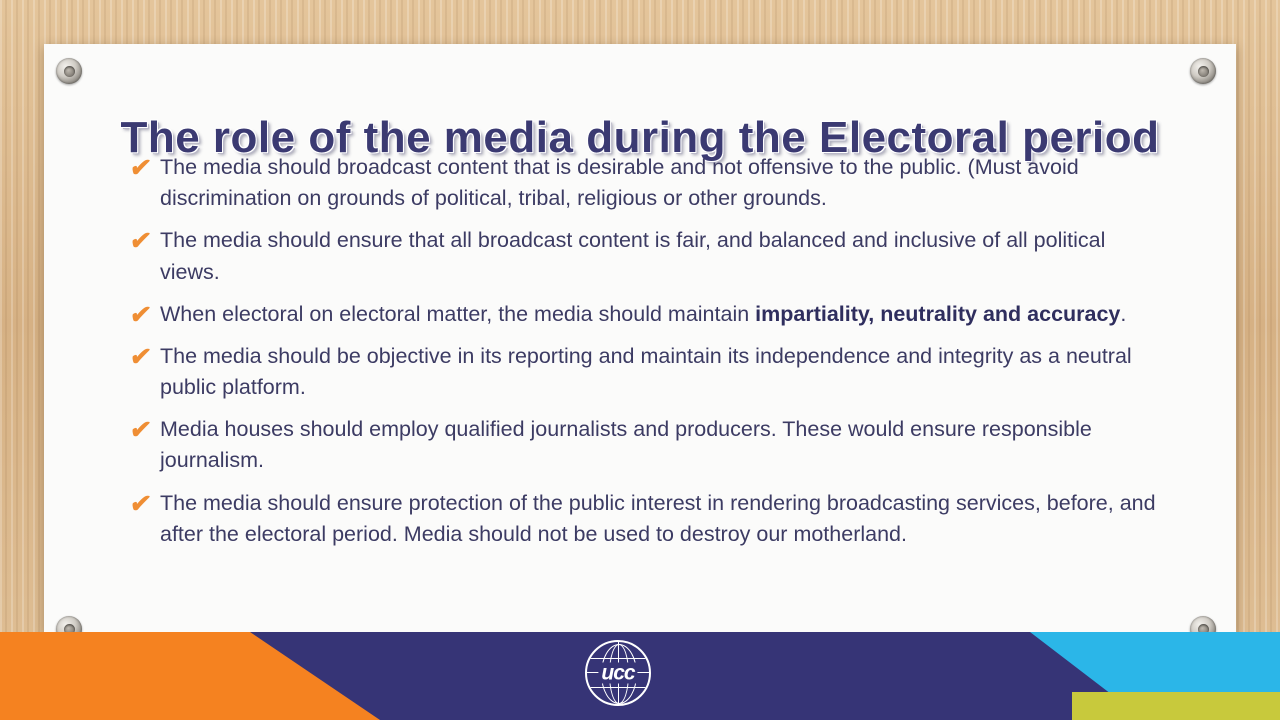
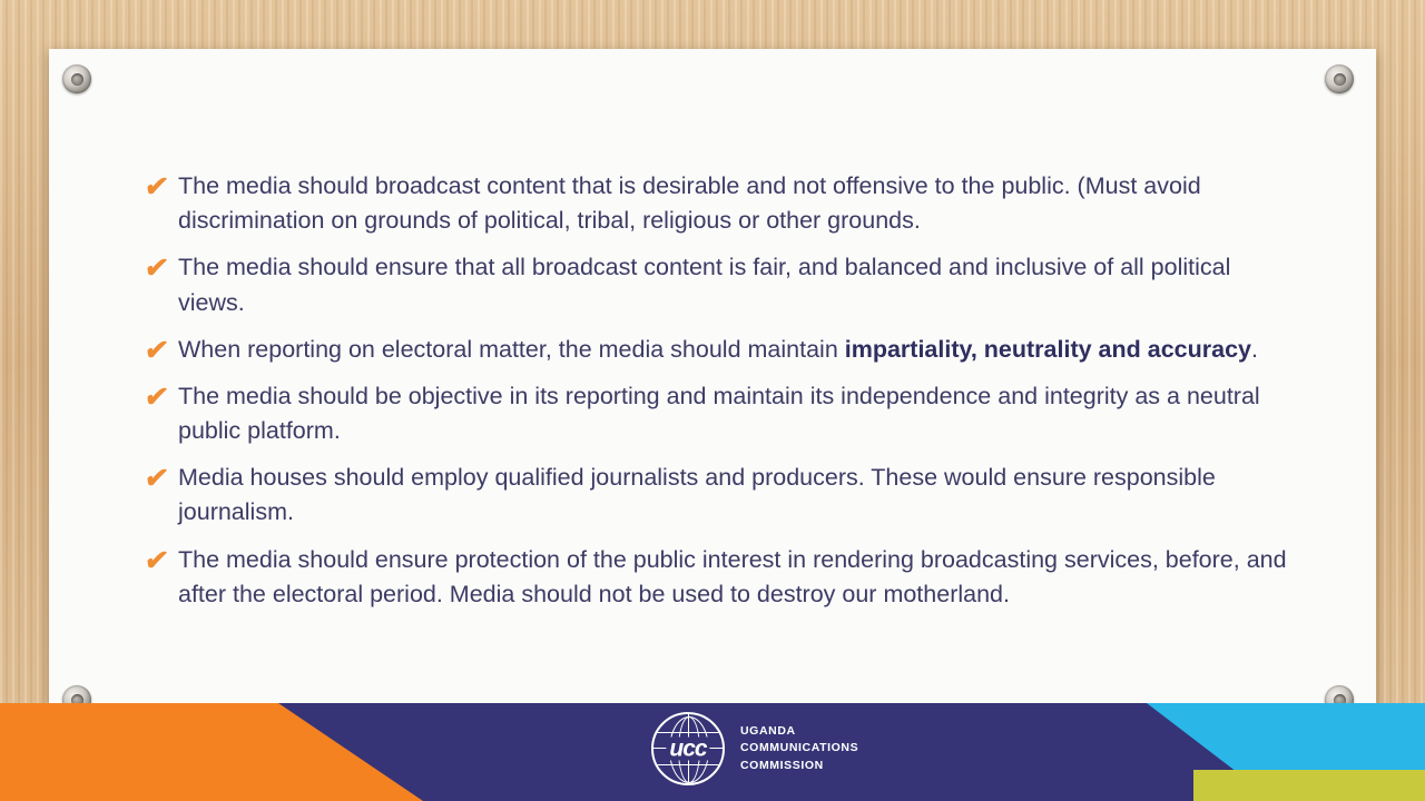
- The role of the media during the Electoral period
  The media should broadcast content that is desirable and not offensive to the public. (Must avoid discrimination on grounds of political, tribal, religious or other grounds.
  The media should ensure that all broadcast content is fair, and balanced and inclusive of all political views.
- When electoral on electoral matter, the media should maintain impartiality, neutrality and accuracy.
+ When reporting on electoral matter, the media should maintain impartiality, neutrality and accuracy.
  The media should be objective in its reporting and maintain its independence and integrity as a neutral public platform.
  Media houses should employ qualified journalists and producers. These would ensure responsible journalism.
  The media should ensure protection of the public interest in rendering broadcasting services, before, and after the electoral period. Media should not be used to destroy our motherland.
  ucc
+ UGANDA
+ COMMUNICATIONS
+ COMMISSION
